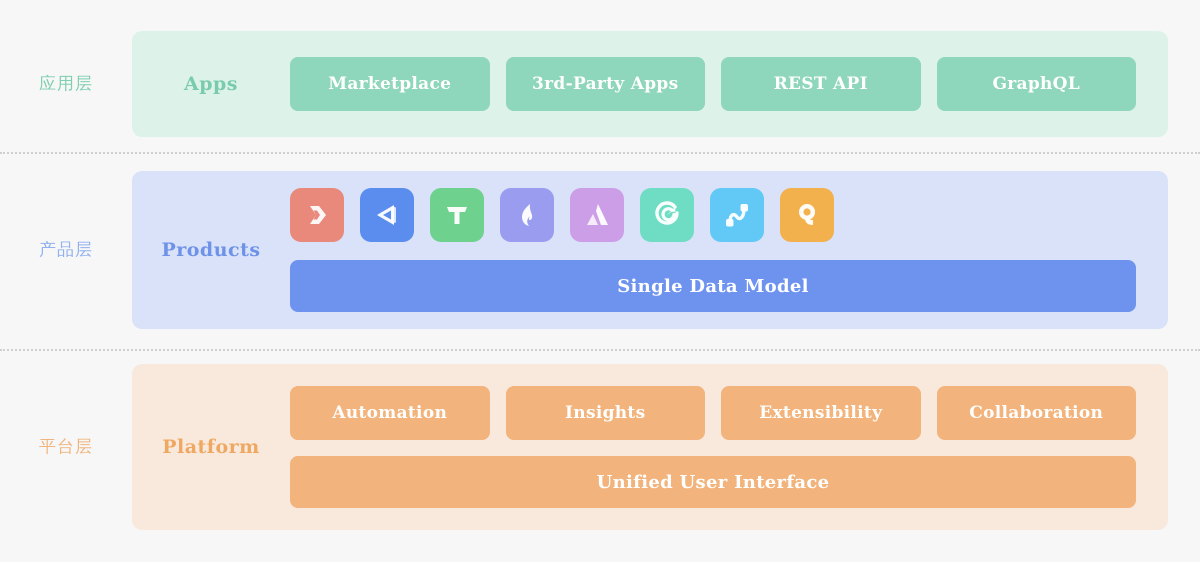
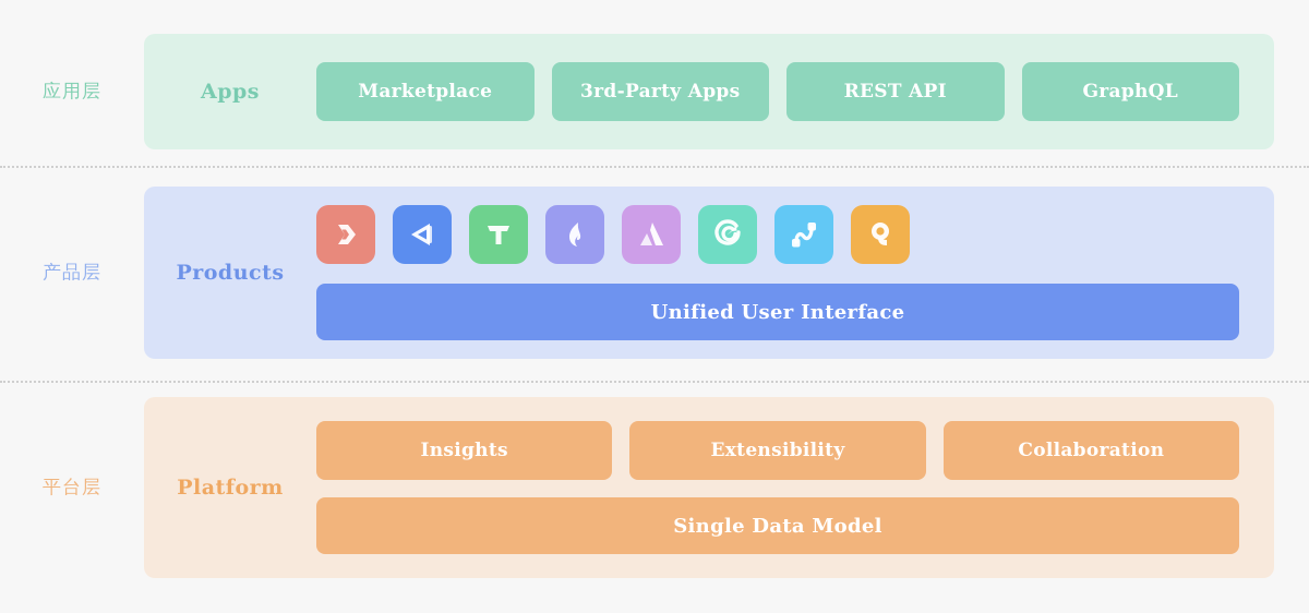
  应用层
  Apps
  Marketplace
  3rd-Party Apps
  REST API
  GraphQL
  产品层
  Products
- Single Data Model
+ Unified User Interface
  平台层
  Platform
- Automation
  Insights
  Extensibility
  Collaboration
- Unified User Interface
+ Single Data Model
